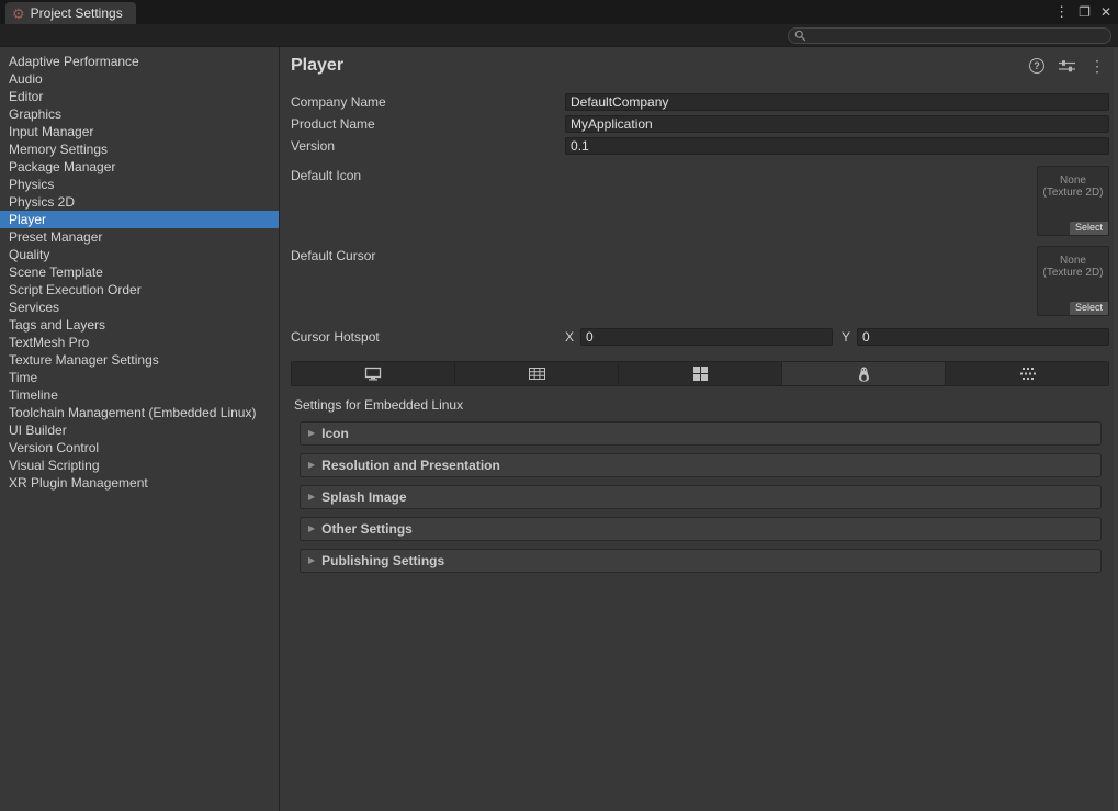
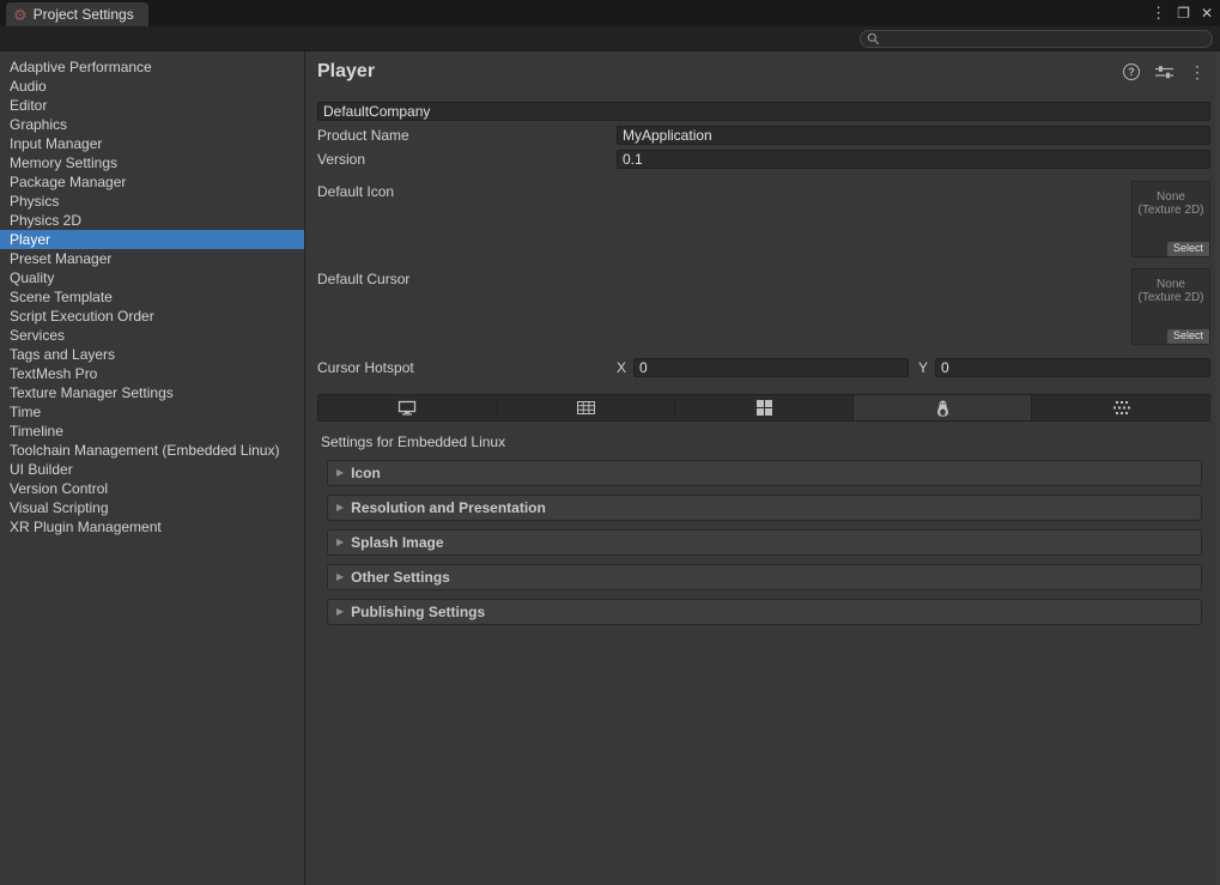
  ⚙
  Project Settings
  ⋮
  ❐
  ✕
  Adaptive Performance
  Audio
  Editor
  Graphics
  Input Manager
  Memory Settings
  Package Manager
  Physics
  Physics 2D
  Player
  Preset Manager
  Quality
  Scene Template
  Script Execution Order
  Services
  Tags and Layers
  TextMesh Pro
  Texture Manager Settings
  Time
  Timeline
  Toolchain Management (Embedded Linux)
  UI Builder
  Version Control
  Visual Scripting
  XR Plugin Management
  Player
  ?
  ⋮
- Company Name
  DefaultCompany
  Product Name
  MyApplication
  Version
  0.1
  Default Icon
  None
  (Texture 2D)
  Select
  Default Cursor
  None
  (Texture 2D)
  Select
  Cursor Hotspot
  X
  0
  Y
  0
  Settings for Embedded Linux
  ▶
  Icon
  ▶
  Resolution and Presentation
  ▶
  Splash Image
  ▶
  Other Settings
  ▶
  Publishing Settings
